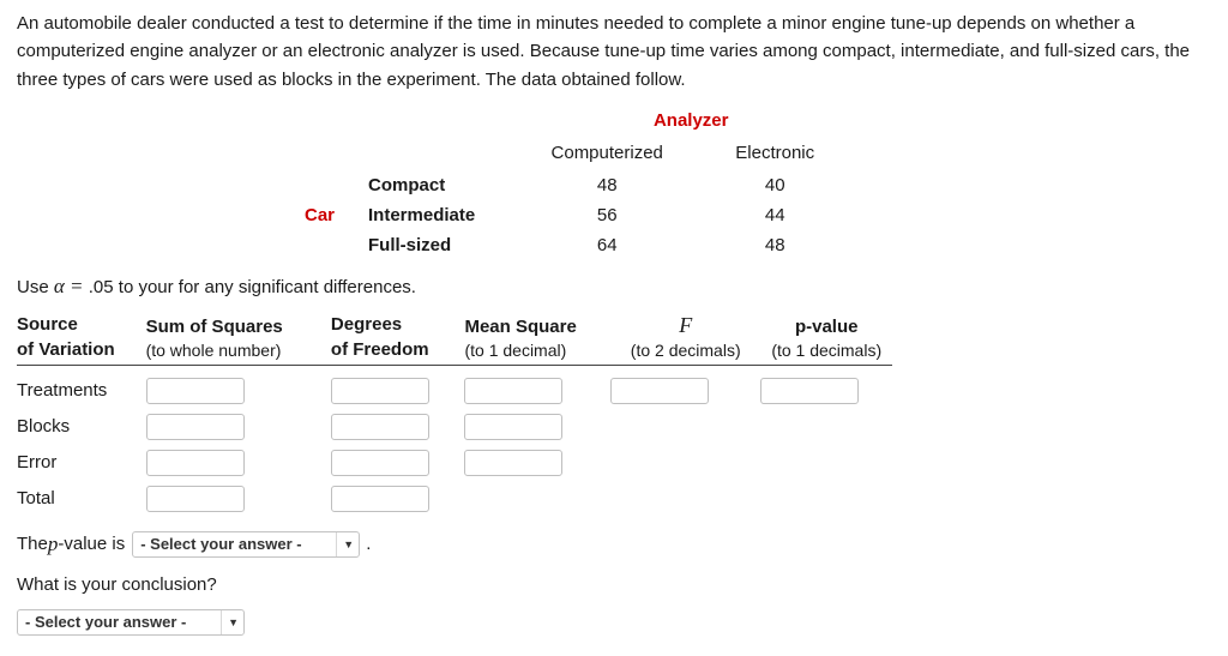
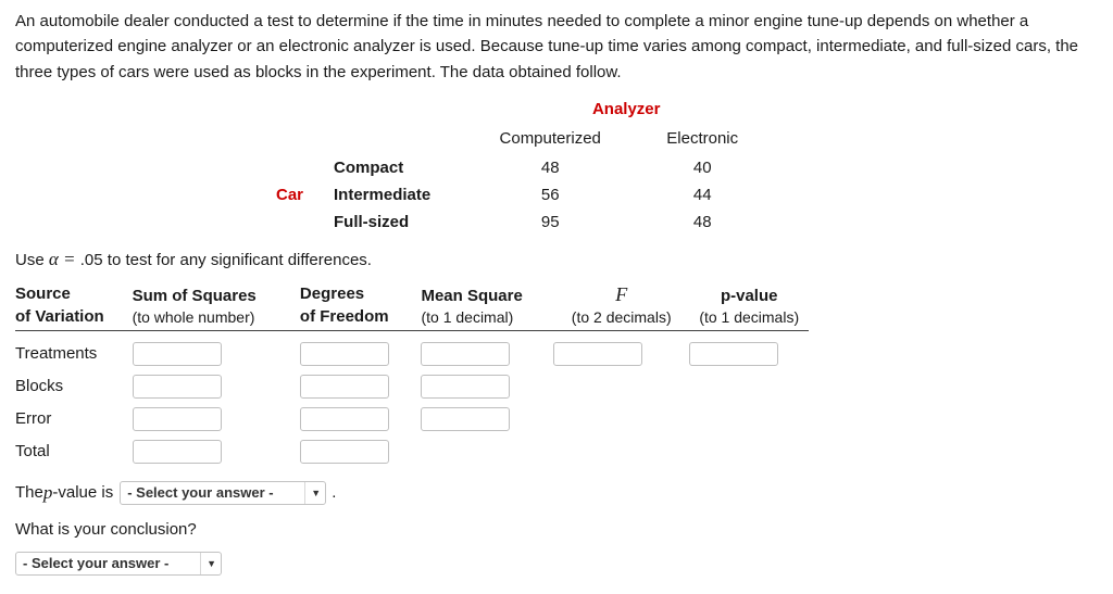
  An automobile dealer conducted a test to determine if the time in minutes needed to complete a minor engine tune-up depends on whether a computerized engine analyzer or an electronic analyzer is used. Because tune-up time varies among compact, intermediate, and full-sized cars, the three types of cars were used as blocks in the experiment. The data obtained follow.
  		Analyzer
  		Computerized	Electronic
  	Compact	48	40
  Car	Intermediate	56	44
- 	Full-sized	64	48
+ 	Full-sized	95	48
- Use α = .05 to your for any significant differences.
+ Use α = .05 to test for any significant differences.
  Source
  of Variation
  Sum of Squares
  (to whole number)
  Degrees
  of Freedom
  Mean Square
  (to 1 decimal)
  F
  (to 2 decimals)
  p-value
  (to 1 decimals)
  Treatments
  Blocks
  Error
  Total
  The
  p
  -value is
  - Select your answer -
  ▼
  .
  What is your conclusion?
  - Select your answer -
  ▼
